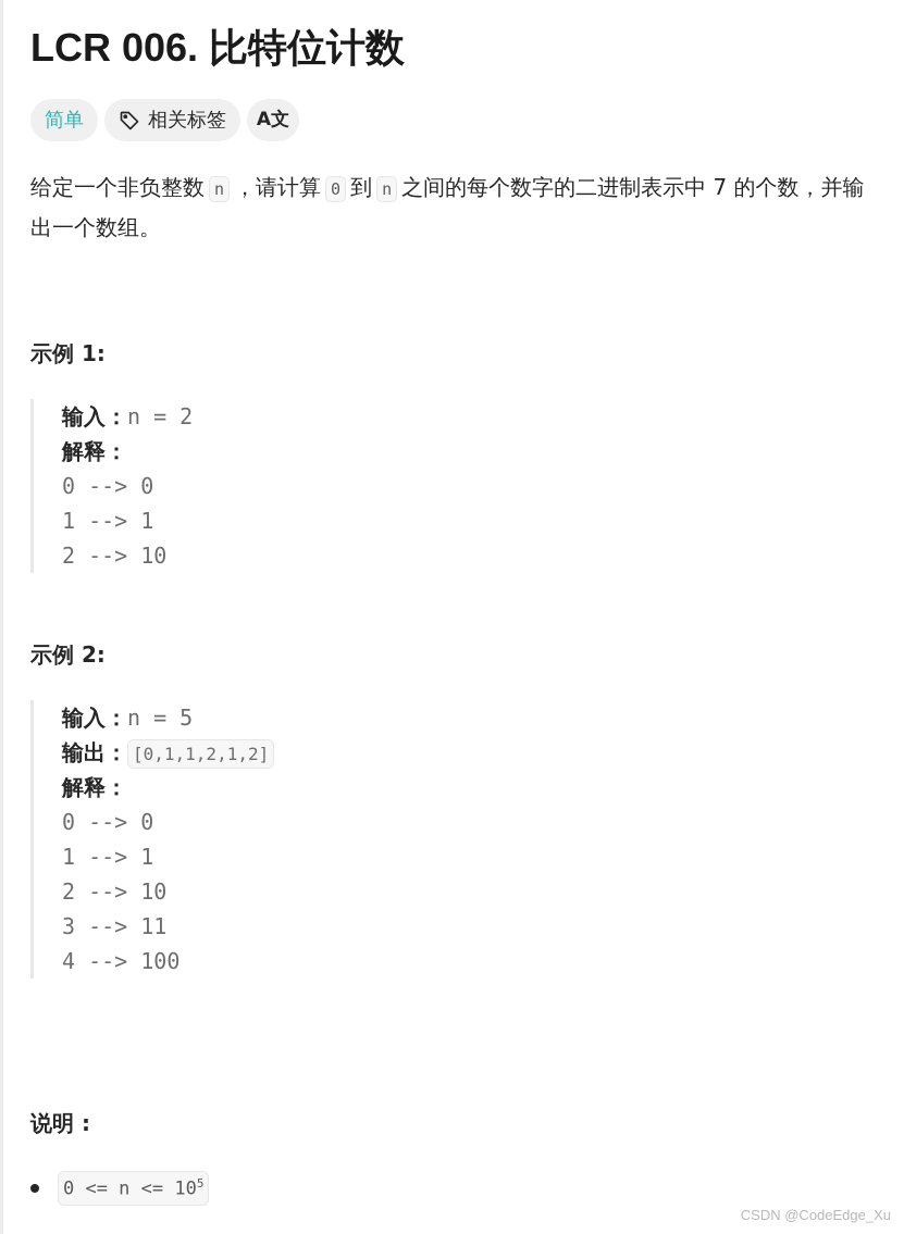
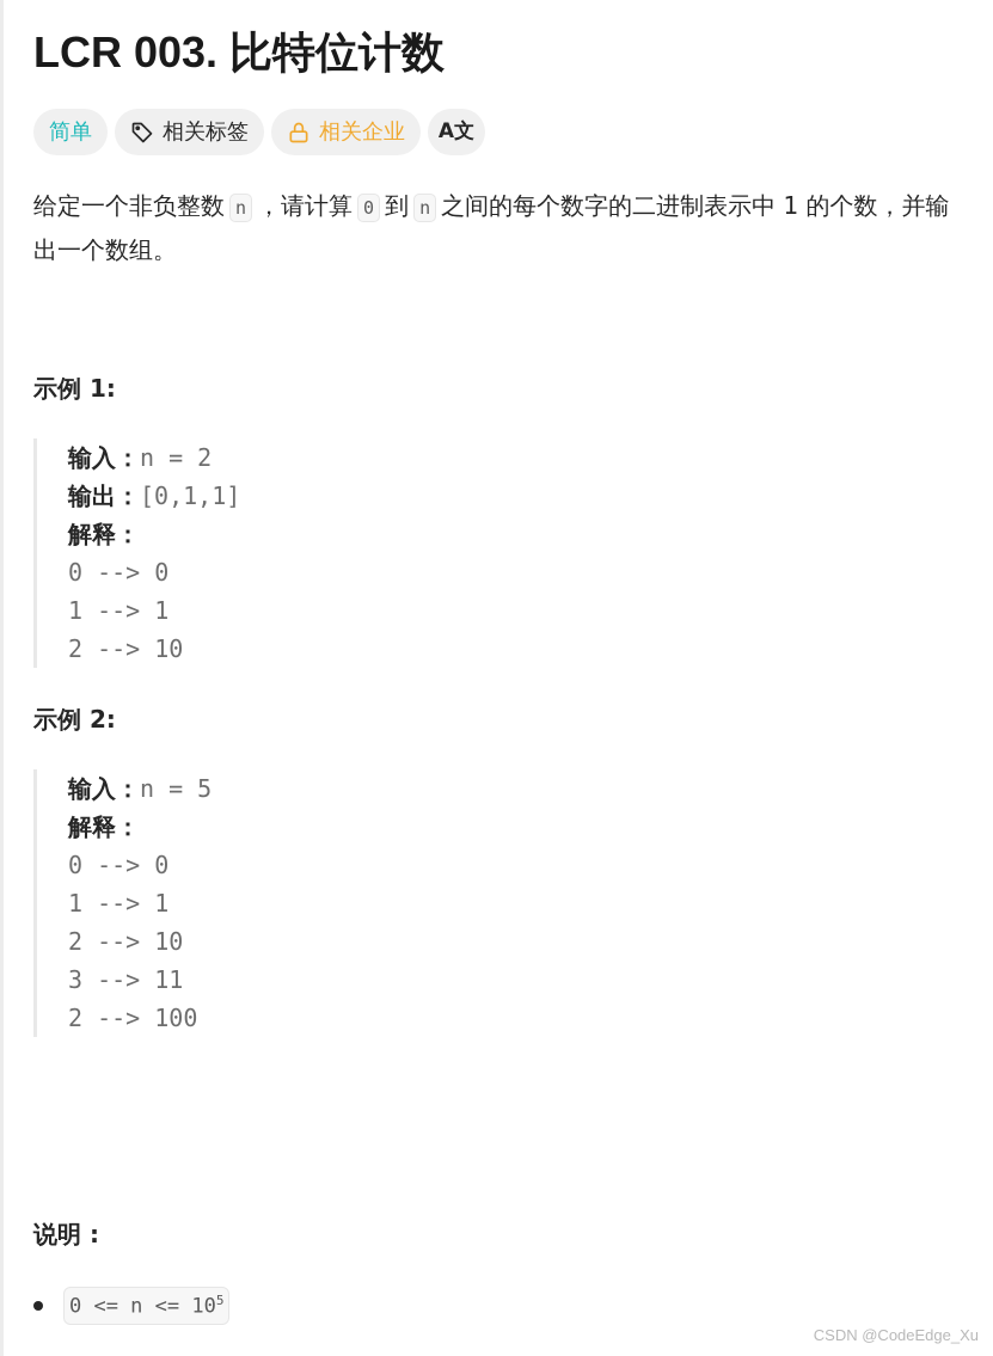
- LCR 006. 比特位计数
+ LCR 003. 比特位计数
  简单
  相关标签
+ 相关企业
  A文
- 给定一个非负整数 n ，请计算 0 到 n 之间的每个数字的二进制表示中 7 的个数，并输出一个数组。
+ 给定一个非负整数 n ，请计算 0 到 n 之间的每个数字的二进制表示中 1 的个数，并输出一个数组。
  示例 1:
  输入：n = 2
+ 输出：[0,1,1]
  解释：
  0 --> 0
  1 --> 1
  2 --> 10
  示例 2:
  输入：n = 5
- 输出： [0,1,1,2,1,2]
  解释：
  0 --> 0
  1 --> 1
  2 --> 10
  3 --> 11
- 4 --> 100
+ 2 --> 100
  说明 :
  0 <= n <= 105
  CSDN @CodeEdge_Xu
